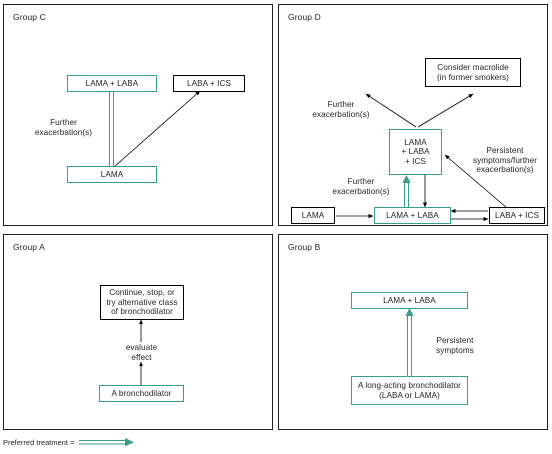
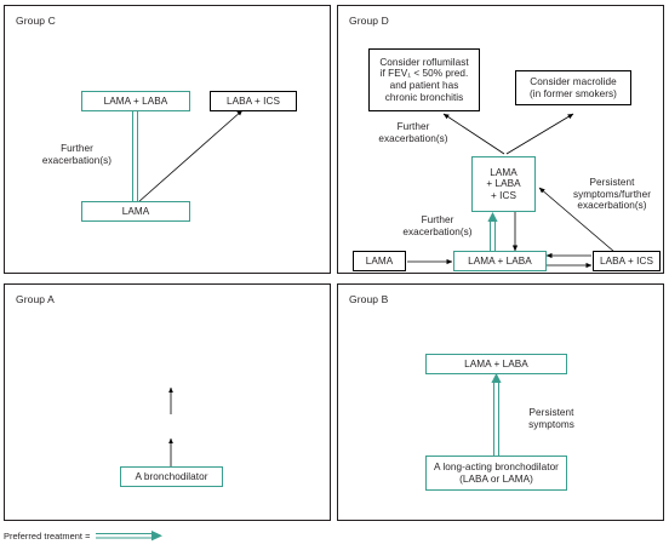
  Group C
  LAMA + LABA
  LABA + ICS
  LAMA
  Further
  exacerbation(s)
  Group D
+ Consider roflumilast
+ if FEV₁ < 50% pred.
+ and patient has
+ chronic bronchitis
  Consider macrolide
  (in former smokers)
  LAMA
  + LABA
  + ICS
  LAMA
  LAMA + LABA
  LABA + ICS
  Further
  exacerbation(s)
  Further
  exacerbation(s)
  Persistent
  symptoms/further
  exacerbation(s)
  Group A
- Continue, stop, or
- try alternative class
- of bronchodilator
- evaluate
- effect
  A bronchodilator
  Group B
  LAMA + LABA
  Persistent
  symptoms
  A long-acting bronchodilator
  (LABA or LAMA)
  Preferred treatment =
